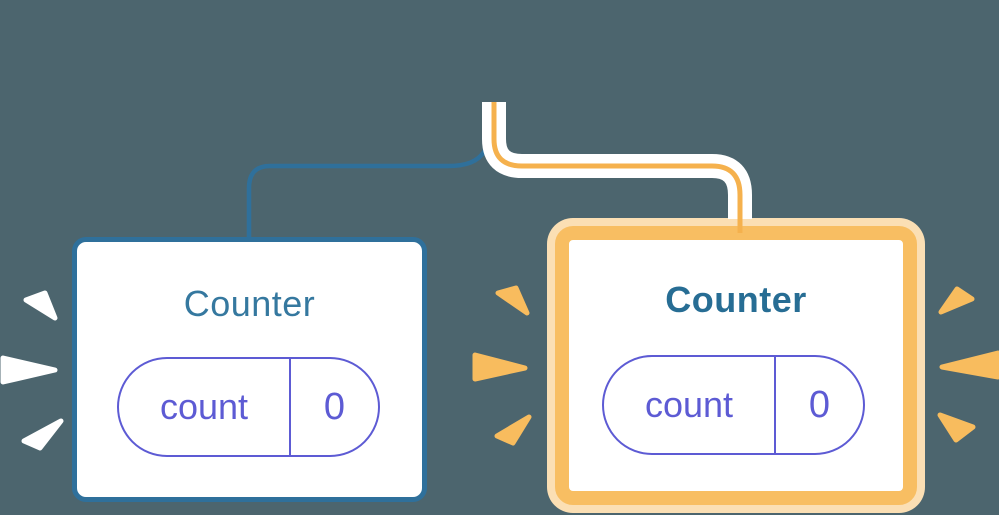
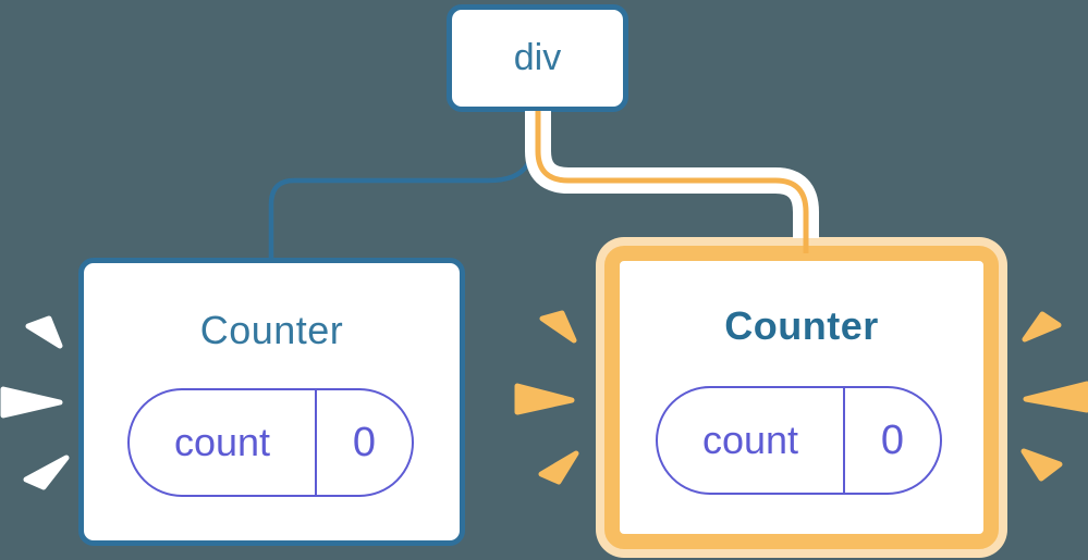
+ div
  Counter
  count
  0
  Counter
  count
  0
